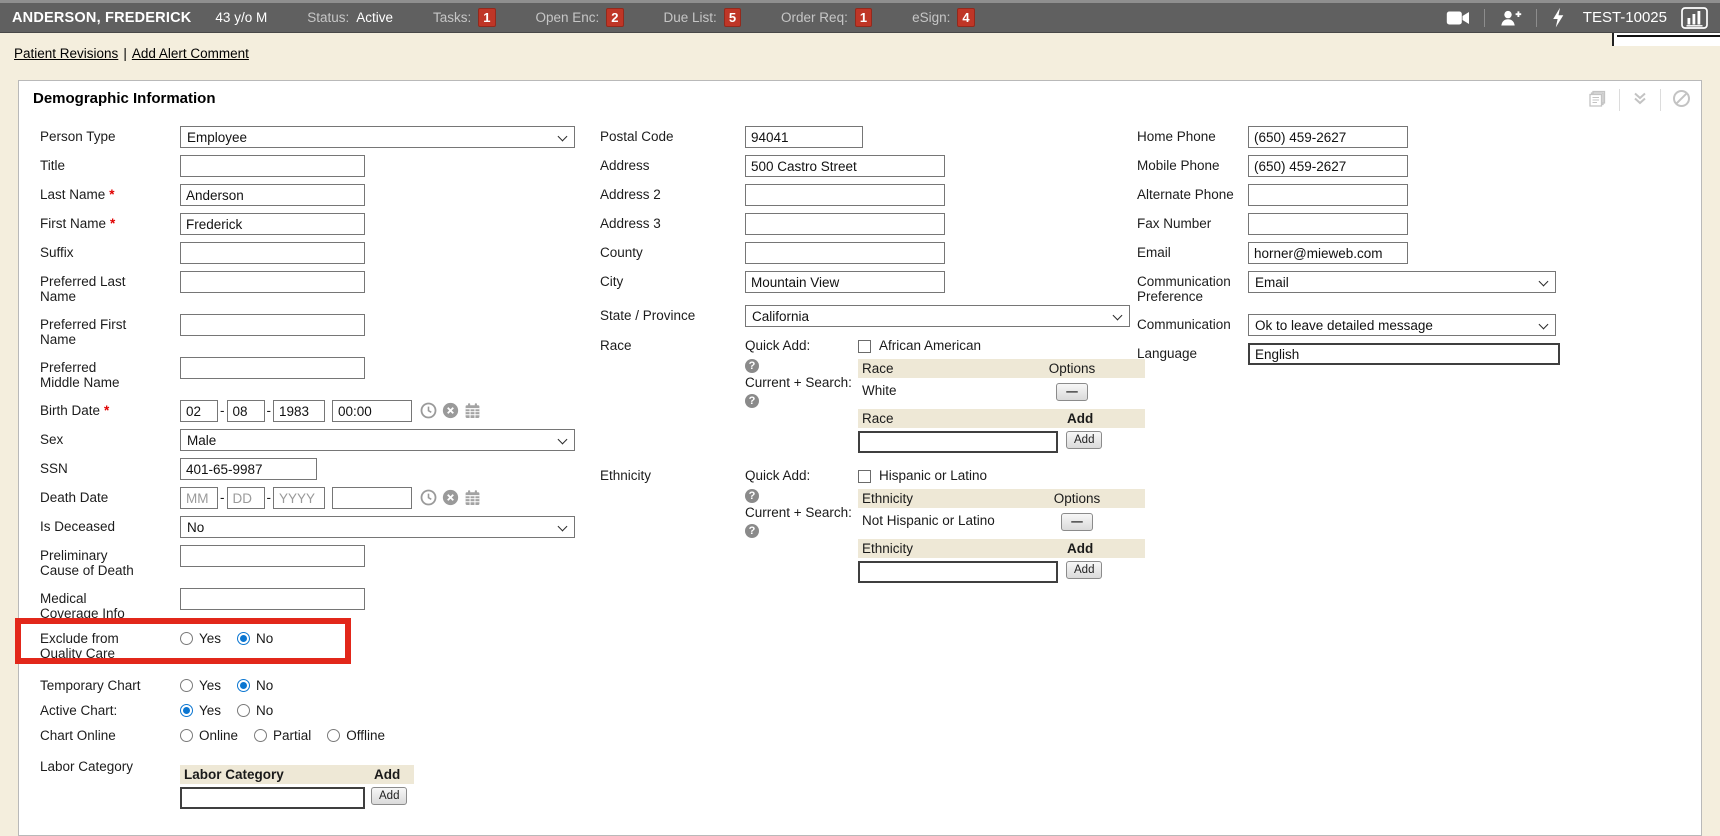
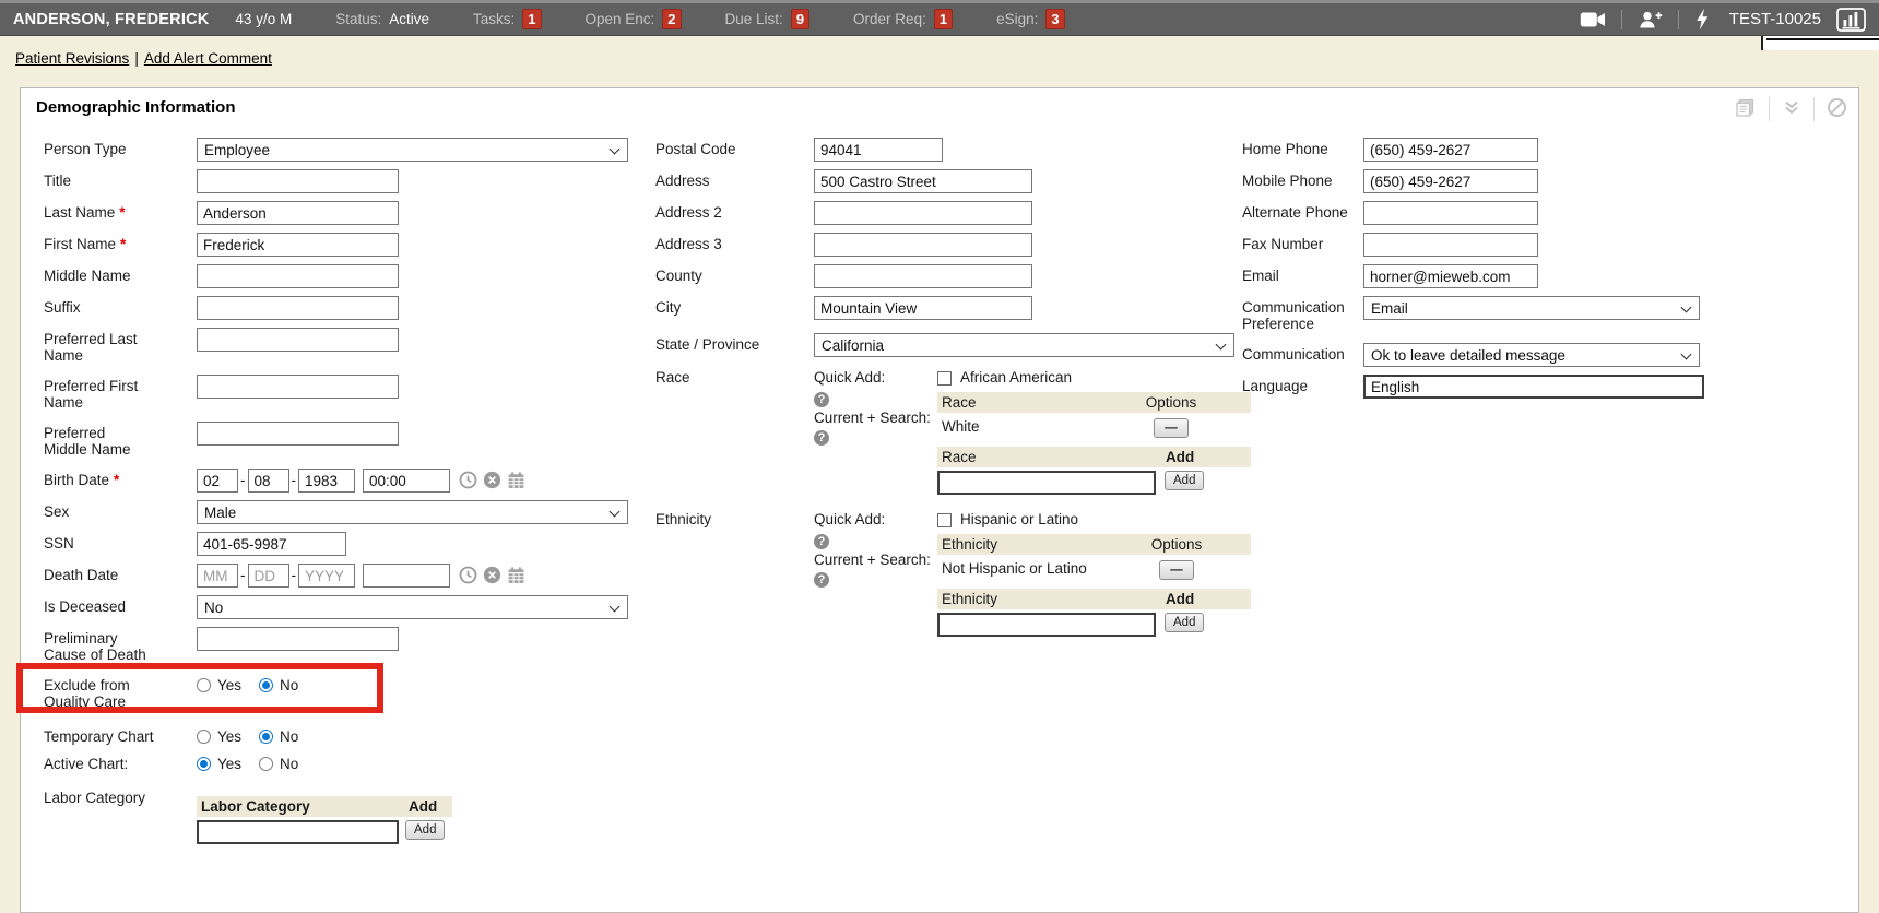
  ANDERSON, FREDERICK
  43 y/o M
  Status:
  Active
  Tasks:
  1
  Open Enc:
  2
  Due List:
- 5
+ 9
  Order Req:
  1
  eSign:
- 4
+ 3
  TEST-10025
  Patient Revisions | Add Alert Comment
  Demographic Information
  Person Type
  Employee
  Title
  Last Name *
  Anderson
  First Name *
  Frederick
+ Middle Name
  Suffix
  Preferred Last Name
  Preferred First Name
  Preferred Middle Name
  Birth Date *
  02
  -
  08
  -
  1983
  00:00
  Sex
  Male
  SSN
  401-65-9987
  Death Date
  MM
  -
  DD
  -
  YYYY
  Is Deceased
  No
  Preliminary Cause of Death
- Medical Coverage Info
  Exclude from Quality Care
  Yes
  No
  Temporary Chart
  Yes
  No
  Active Chart:
  Yes
  No
- Chart Online
- Online
- Partial
- Offline
  Labor Category
  Labor Category
  Add
  Add
  Postal Code
  94041
  Address
  500 Castro Street
  Address 2
  Address 3
  County
  City
  Mountain View
  State / Province
  California
  Race
  Quick Add:
  Current + Search:
  African American
  Race
  Options
  White
  —
  Race
  Add
  Add
  Ethnicity
  Quick Add:
  Current + Search:
  Hispanic or Latino
  Ethnicity
  Options
  Not Hispanic or Latino
  —
  Ethnicity
  Add
  Add
  Home Phone
  (650) 459-2627
  Mobile Phone
  (650) 459-2627
  Alternate Phone
  Fax Number
  Email
  horner@mieweb.com
  Communication Preference
  Email
  Communication
  Ok to leave detailed message
  Language
  English
